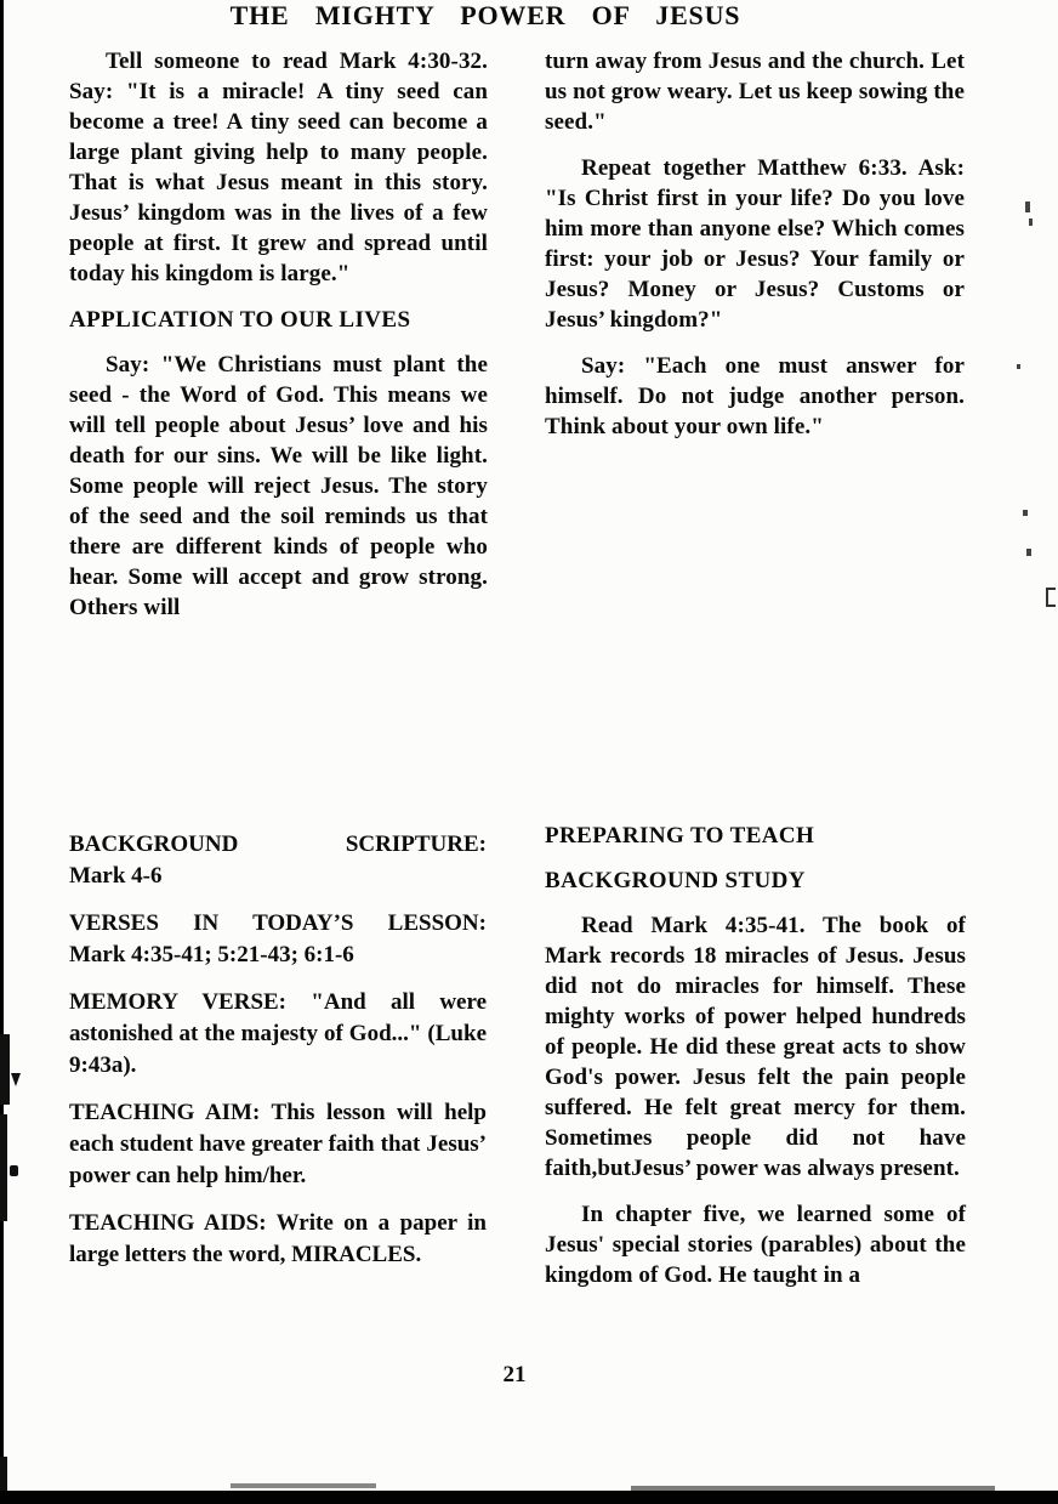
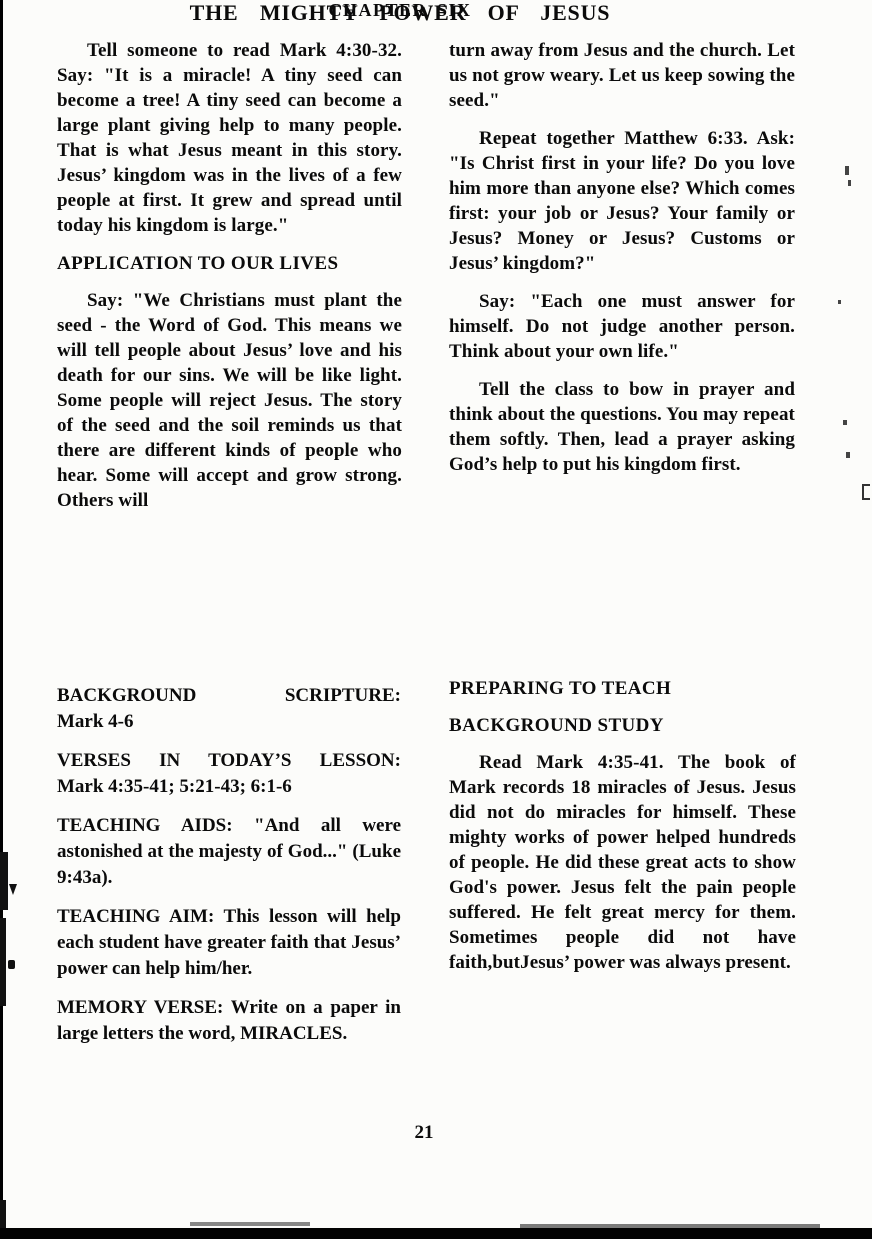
  Tell someone to read Mark 4:30-32. Say: "It is a miracle! A tiny seed can become a tree! A tiny seed can become a large plant giving help to many people. That is what Jesus meant in this story. Jesus’ kingdom was in the lives of a few people at first. It grew and spread until today his kingdom is large."
  APPLICATION TO OUR LIVES
  Say: "We Christians must plant the seed - the Word of God. This means we will tell people about Jesus’ love and his death for our sins. We will be like light. Some people will reject Jesus. The story of the seed and the soil reminds us that there are different kinds of people who hear. Some will accept and grow strong. Others will
  turn away from Jesus and the church. Let us not grow weary. Let us keep sowing the seed."
  Repeat together Matthew 6:33. Ask: "Is Christ first in your life? Do you love him more than anyone else? Which comes first: your job or Jesus? Your family or Jesus? Money or Jesus? Customs or Jesus’ kingdom?"
  Say: "Each one must answer for himself. Do not judge another person. Think about your own life."
+ Tell the class to bow in prayer and think about the questions. You may repeat them softly. Then, lead a prayer asking God’s help to put his kingdom first.
+ CHAPTER SIX
  THE MIGHTY POWER OF JESUS
  BACKGROUND SCRIPTURE:
  Mark 4-6
  VERSES IN TODAY’S LESSON:
  Mark 4:35-41; 5:21-43; 6:1-6
- MEMORY VERSE: "And all were astonished at the majesty of God..." (Luke 9:43a).
+ TEACHING AIDS: "And all were astonished at the majesty of God..." (Luke 9:43a).
  TEACHING AIM: This lesson will help each student have greater faith that Jesus’ power can help him/her.
- TEACHING AIDS: Write on a paper in large letters the word, MIRACLES.
+ MEMORY VERSE: Write on a paper in large letters the word, MIRACLES.
  PREPARING TO TEACH
  BACKGROUND STUDY
  Read Mark 4:35-41. The book of Mark records 18 miracles of Jesus. Jesus did not do miracles for himself. These mighty works of power helped hundreds of people. He did these great acts to show God's power. Jesus felt the pain people suffered. He felt great mercy for them. Sometimes people did not have faith,butJesus’ power was always present.
- In chapter five, we learned some of Jesus' special stories (parables) about the kingdom of God. He taught in a
  21
